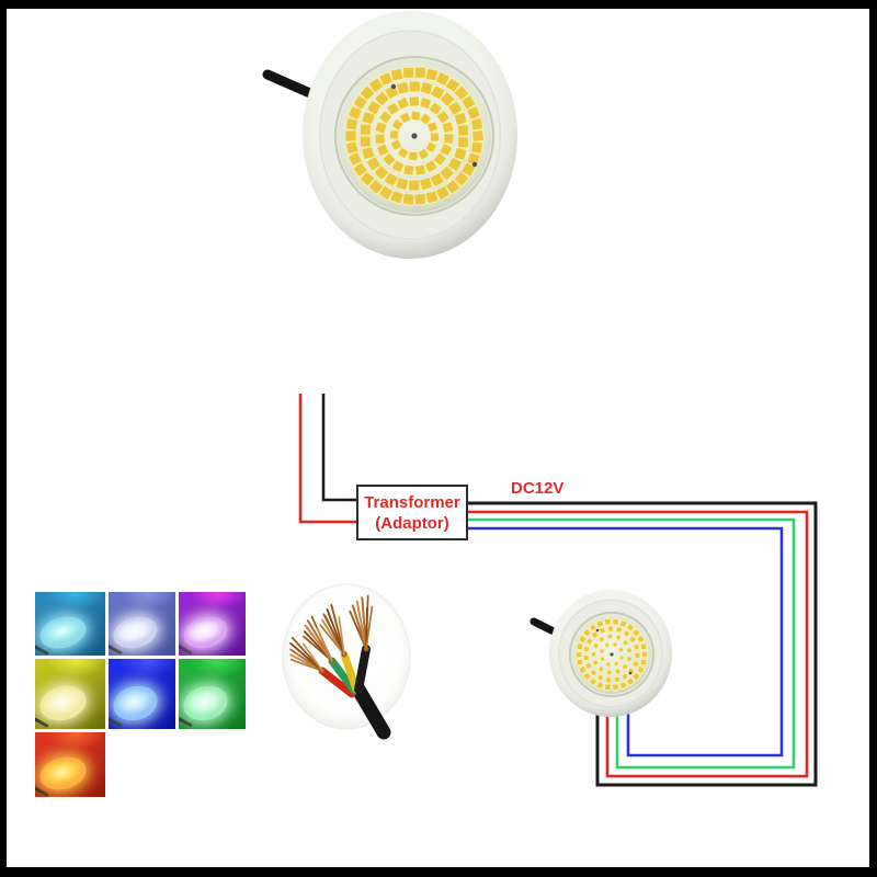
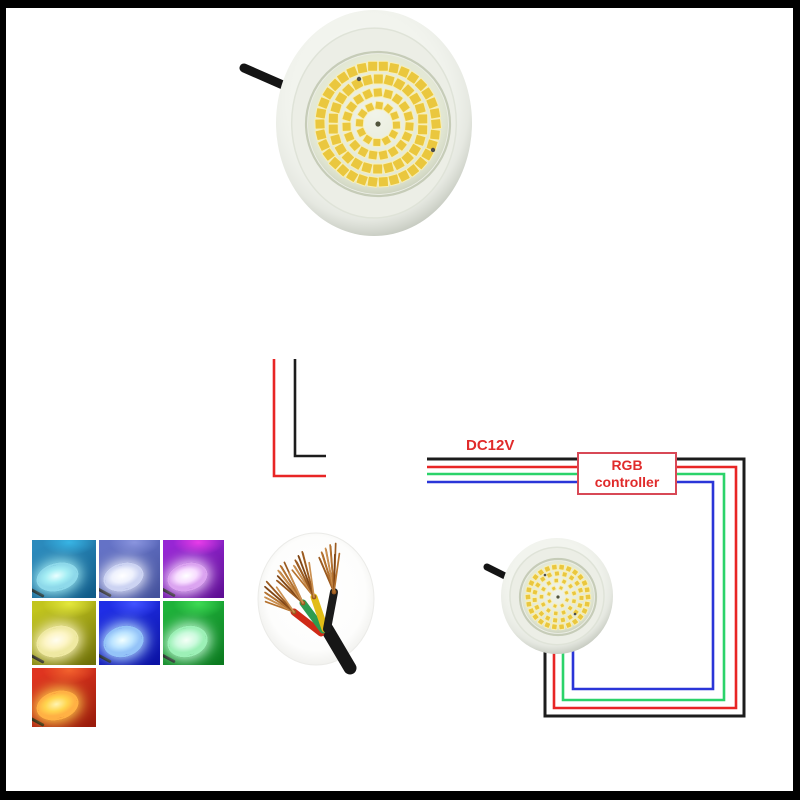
- Transformer
- (Adaptor)
  DC12V
+ RGB
+ controller
